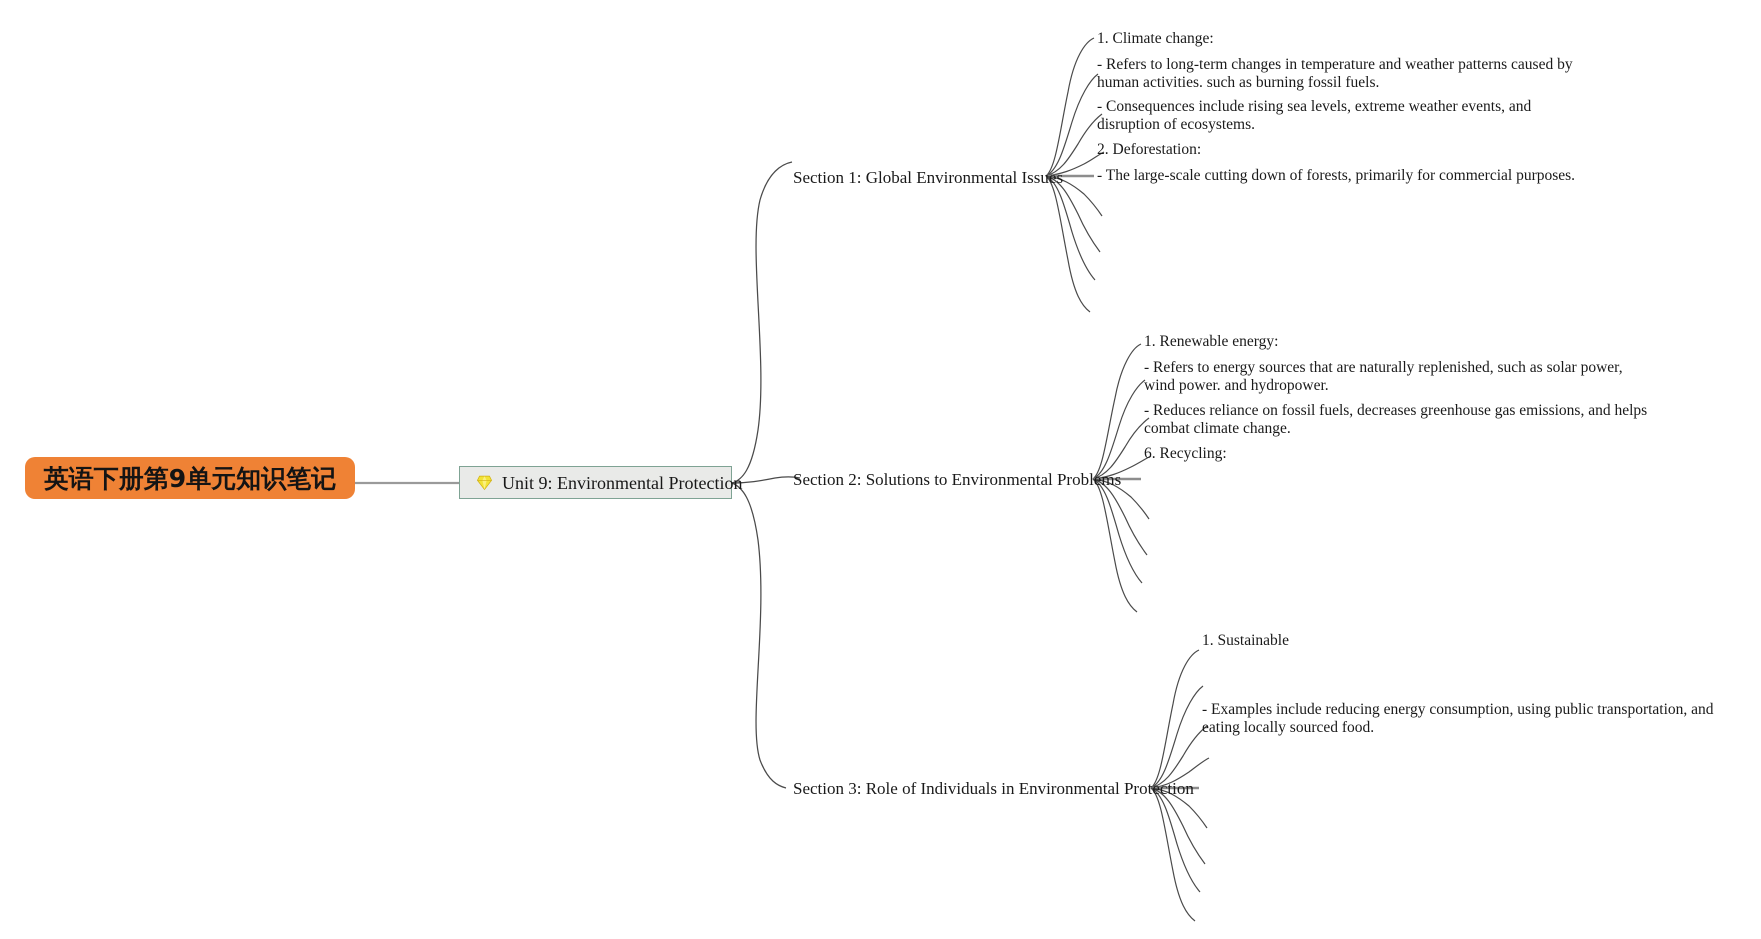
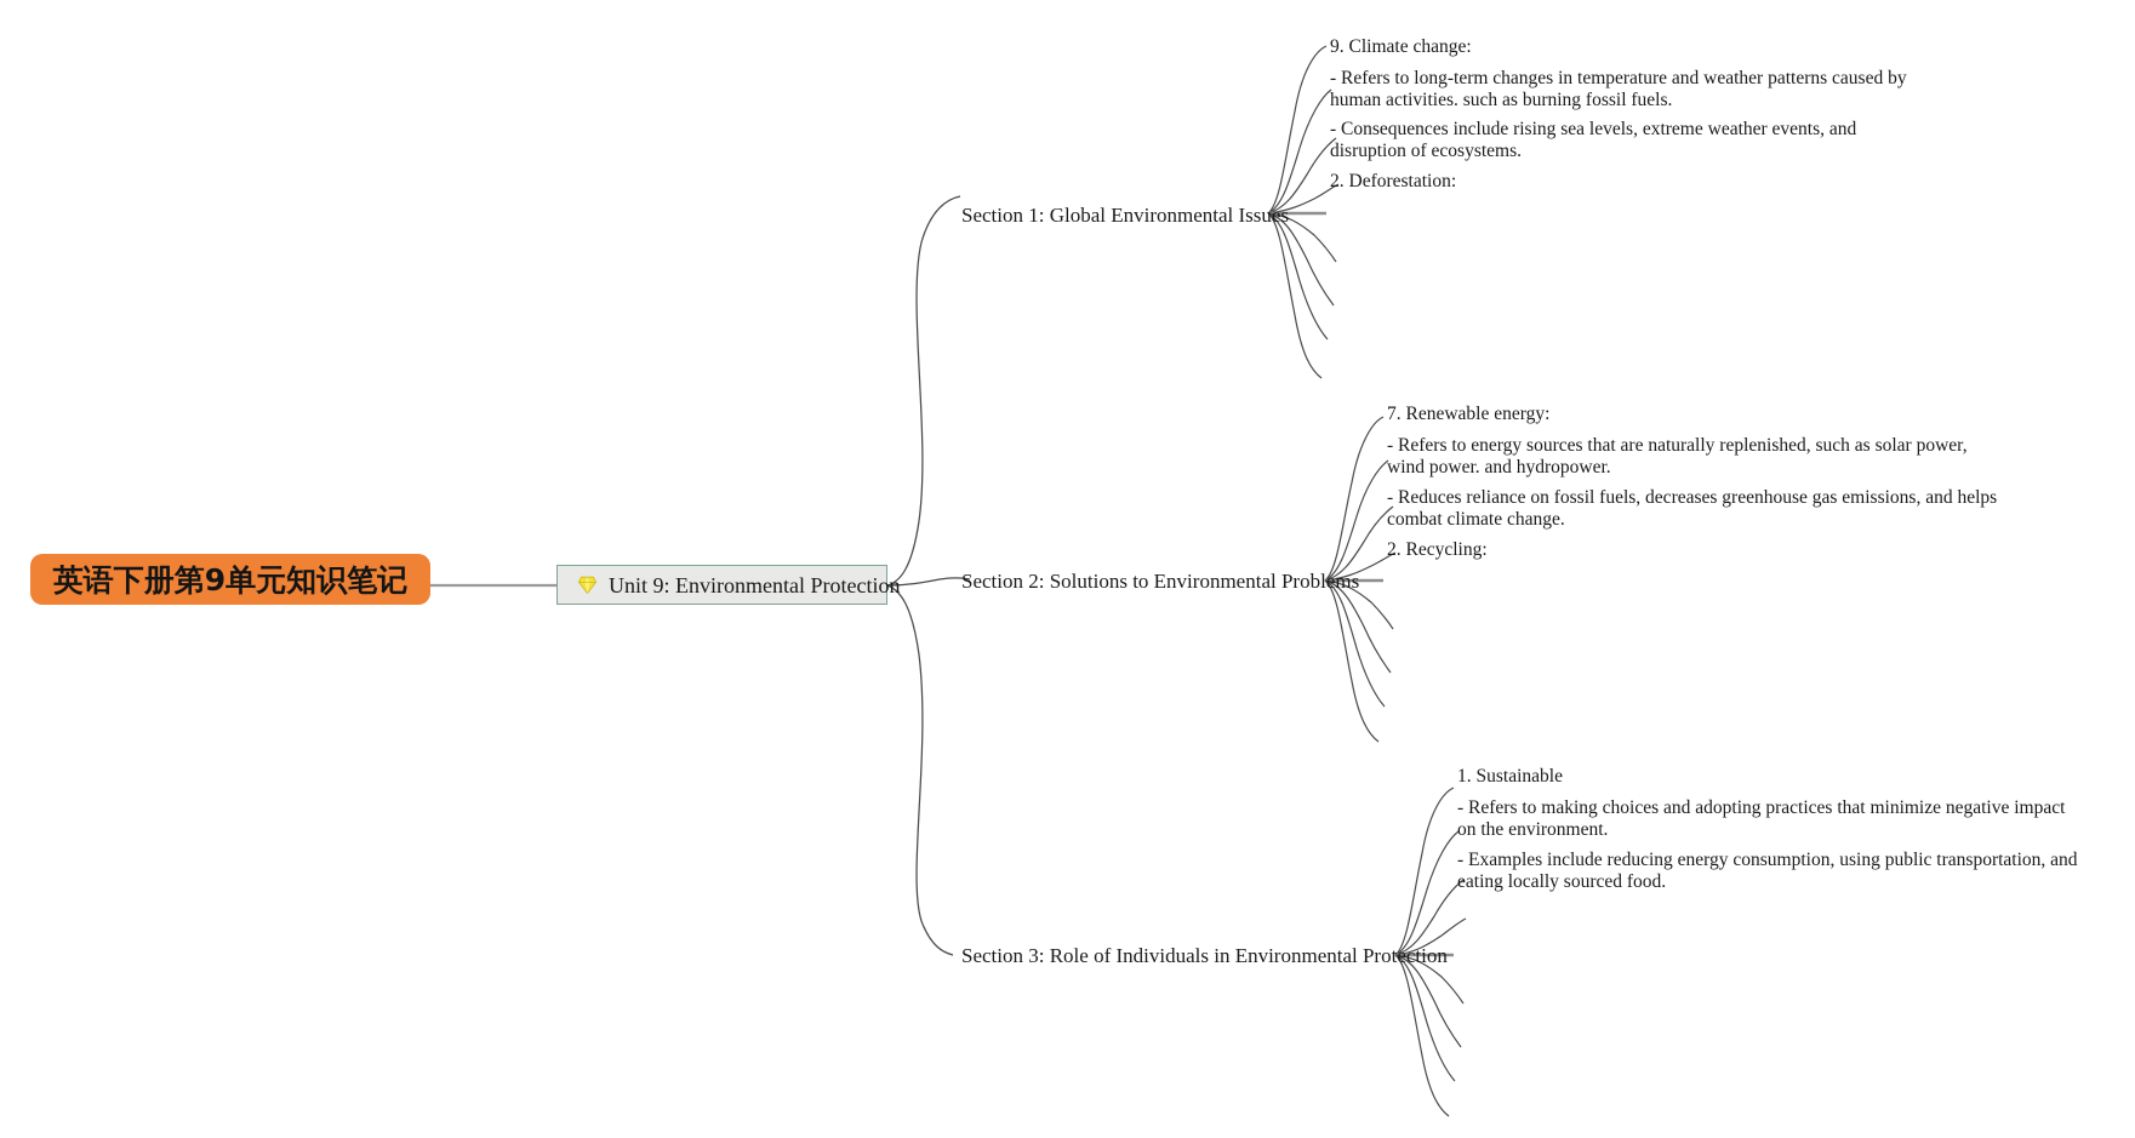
  英语下册第9单元知识笔记
  Unit 9: Environmental Protection
  Section 1: Global Environmental Issues
  Section 2: Solutions to Environmental Problems
  Section 3: Role of Individuals in Environmental Protection
- 1. Climate change:
+ 9. Climate change:
  - Refers to long-term changes in temperature and weather patterns caused by human activities. such as burning fossil fuels.
  - Consequences include rising sea levels, extreme weather events, and disruption of ecosystems.
  2. Deforestation:
- - The large-scale cutting down of forests, primarily for commercial purposes.
- 1. Renewable energy:
+ 7. Renewable energy:
  - Refers to energy sources that are naturally replenished, such as solar power, wind power. and hydropower.
  - Reduces reliance on fossil fuels, decreases greenhouse gas emissions, and helps combat climate change.
- 6. Recycling:
+ 2. Recycling:
  1. Sustainable
+ - Refers to making choices and adopting practices that minimize negative impact on the environment.
  - Examples include reducing energy consumption, using public transportation, and eating locally sourced food.
